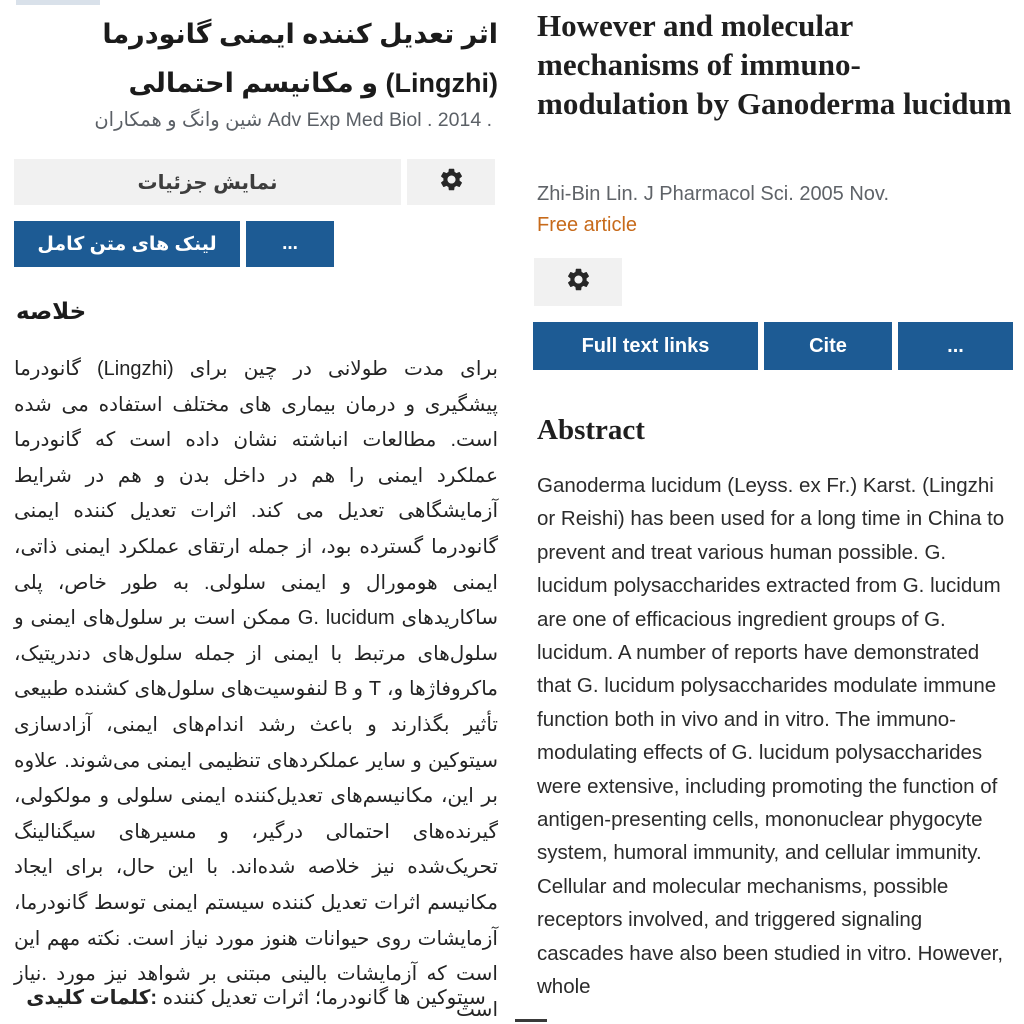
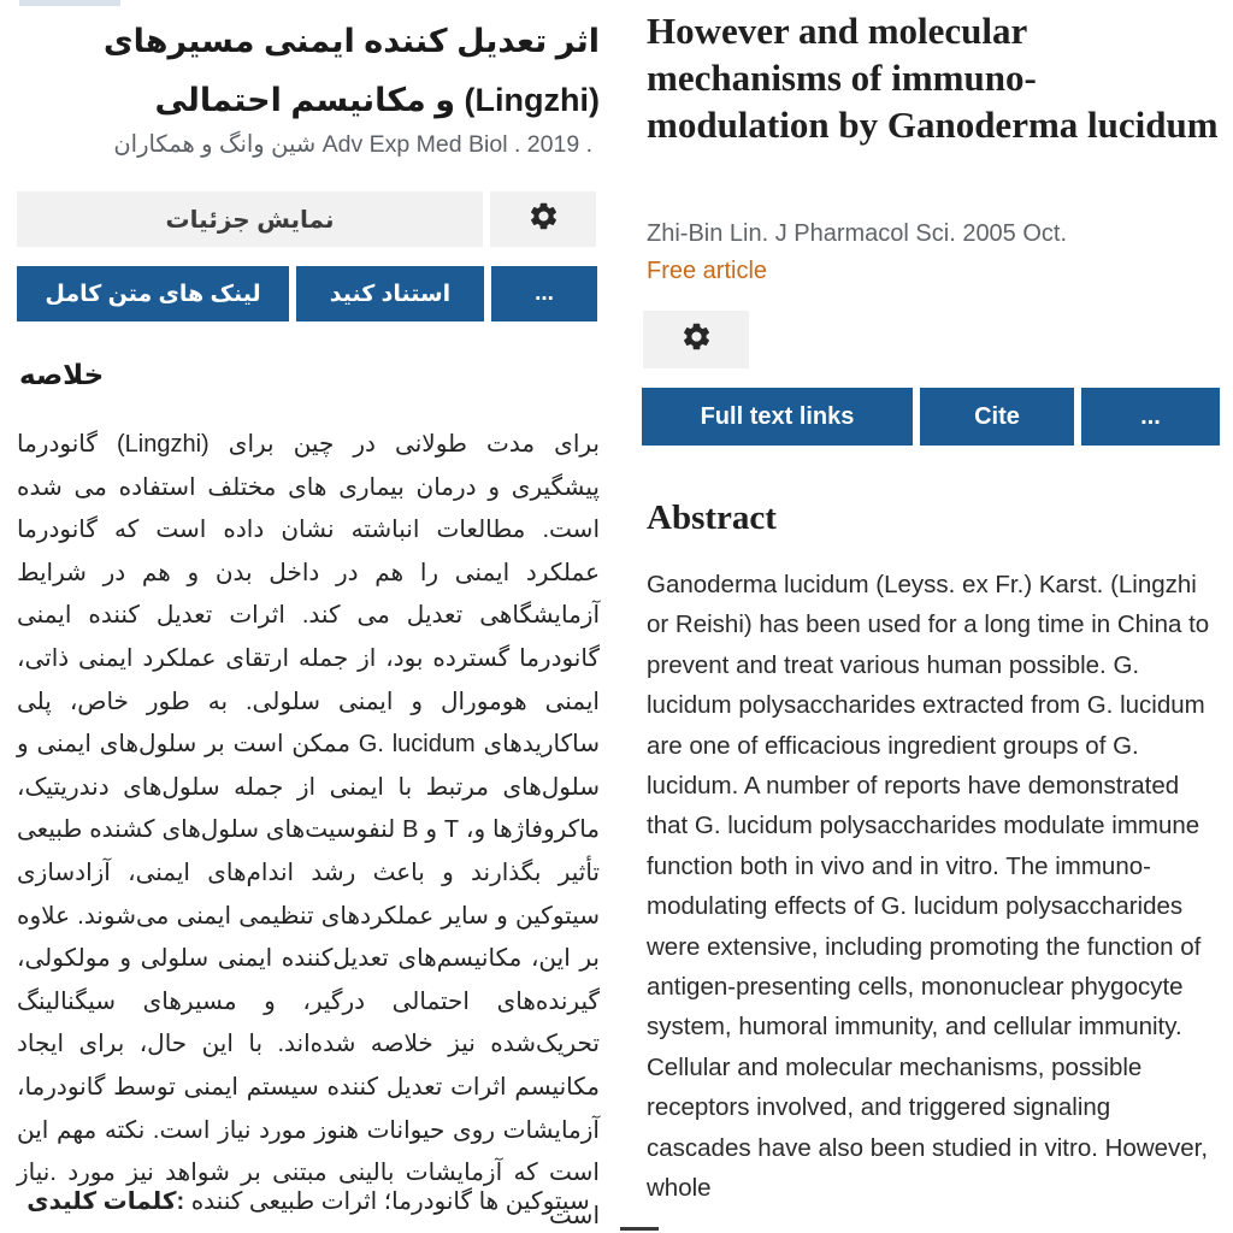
- اثر تعدیل کننده ایمنی گانودرما (Lingzhi) و مکانیسم احتمالی
+ اثر تعدیل کننده ایمنی مسیرهای (Lingzhi) و مکانیسم احتمالی
- شین وانگ و همکاران Adv Exp Med Biol . 2014 .
+ شین وانگ و همکاران Adv Exp Med Biol . 2019 .
  نمایش جزئیات
  لینک های متن کامل
+ استناد کنید
  ...
  خلاصه
  برای مدت طولانی در چین برای (Lingzhi) گانودرما پیشگیری و درمان بیماری های مختلف استفاده می شده است. مطالعات انباشته نشان داده است که گانودرما عملکرد ایمنی را هم در داخل بدن و هم در شرایط آزمایشگاهی تعدیل می کند. اثرات تعدیل کننده ایمنی گانودرما گسترده بود، از جمله ارتقای عملکرد ایمنی ذاتی، ایمنی هومورال و ایمنی سلولی. به طور خاص، پلی ساکاریدهای G. lucidum ممکن است بر سلول‌های ایمنی و سلول‌های مرتبط با ایمنی از جمله سلول‌های دندریتیک، ماکروفاژها و، T و B لنفوسیت‌های سلولهای کشنده طبیعی تأثیر بگذارند و باعث رشد اندام‌های ایمنی، آزادسازی سیتوکین و سایر عملکردهای تنظیمی ایمنی می‌شوند. علاوه بر این، مکانیسم‌های تعدیل‌کننده ایمنی سلولی و مولکولی، گیرنده‌های احتمالی درگیر، و مسیرهای سیگنالینگ تحریک‌شده نیز خلاصه شده‌اند. با این حال، برای ایجاد مکانیسم اثرات تعدیل کننده سیستم ایمنی توسط گانودرما، آزمایشات روی حیوانات هنوز مورد نیاز است. نکته مهم این است که آزمایشات بالینی مبتنی بر شواهد نیز مورد .نیاز است
- کلمات کلیدی : سیتوکین ها گانودرما؛ اثرات تعدیل کننده
+ کلمات کلیدی : سیتوکین ها گانودرما؛ اثرات طبیعی کننده
  However and molecular mechanisms of immuno-modulation by Ganoderma lucidum
- Zhi-Bin Lin. J Pharmacol Sci. 2005 Nov.
+ Zhi-Bin Lin. J Pharmacol Sci. 2005 Oct.
  Free article
  Full text links
  Cite
  ...
  Abstract
  Ganoderma lucidum (Leyss. ex Fr.) Karst. (Lingzhi or Reishi) has been used for a long time in China to prevent and treat various human possible. G. lucidum polysaccharides extracted from G. lucidum are one of efficacious ingredient groups of G. lucidum. A number of reports have demonstrated that G. lucidum polysaccharides modulate immune function both in vivo and in vitro. The immuno-modulating effects of G. lucidum polysaccharides were extensive, including promoting the function of antigen-presenting cells, mononuclear phygocyte system, humoral immunity, and cellular immunity. Cellular and molecular mechanisms, possible receptors involved, and triggered signaling cascades have also been studied in vitro. However, whole
